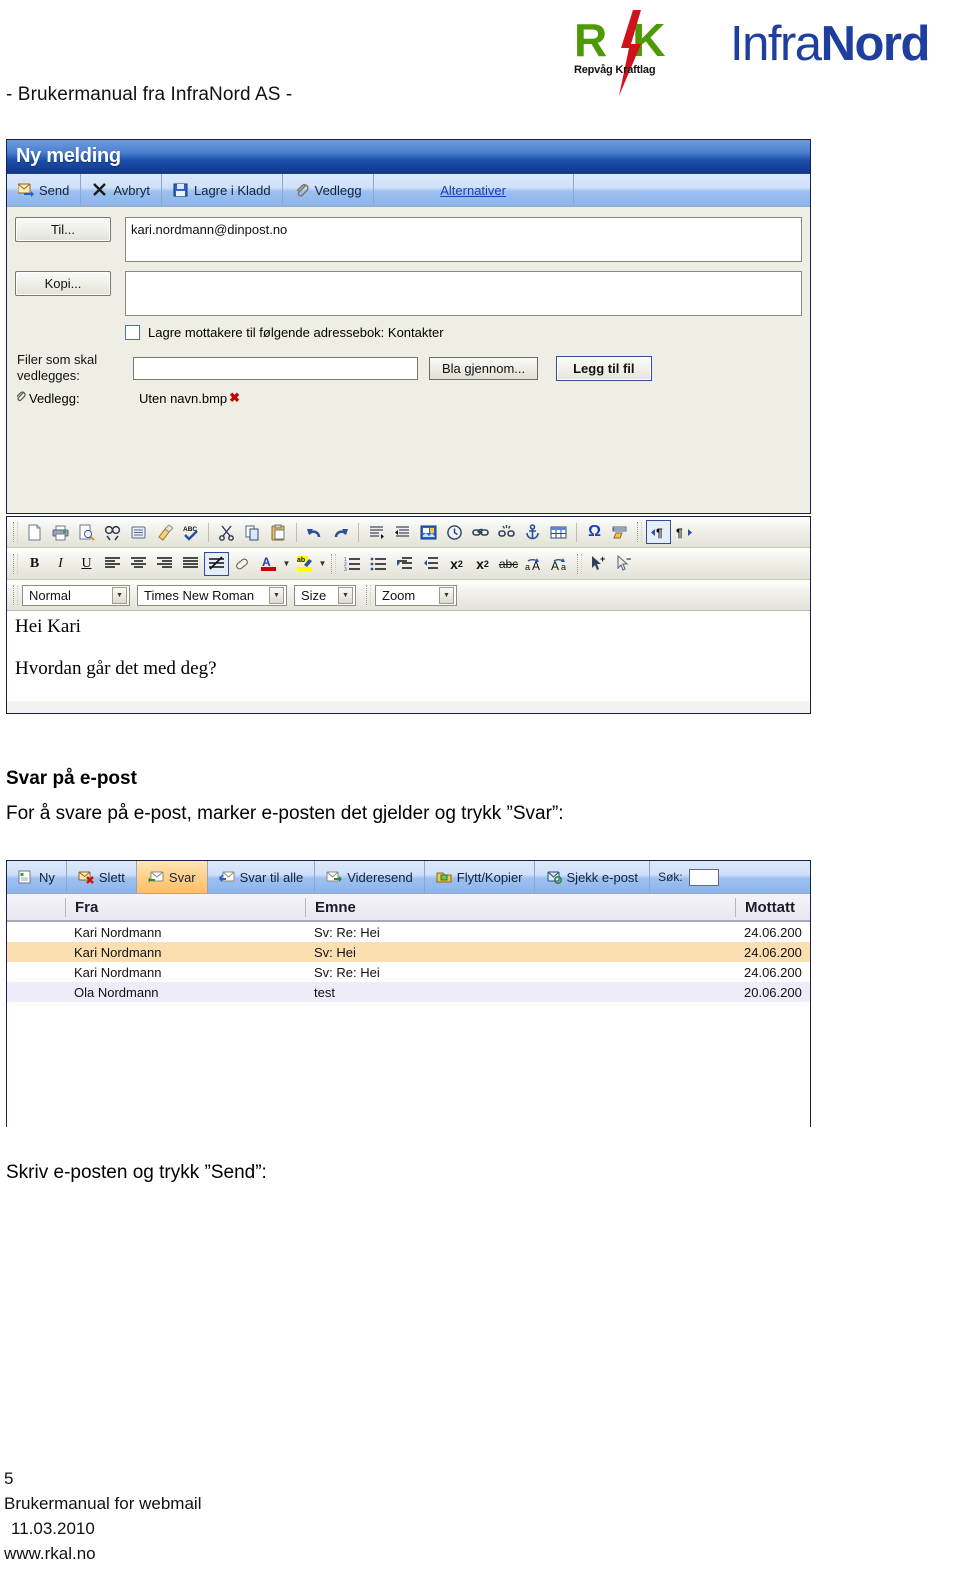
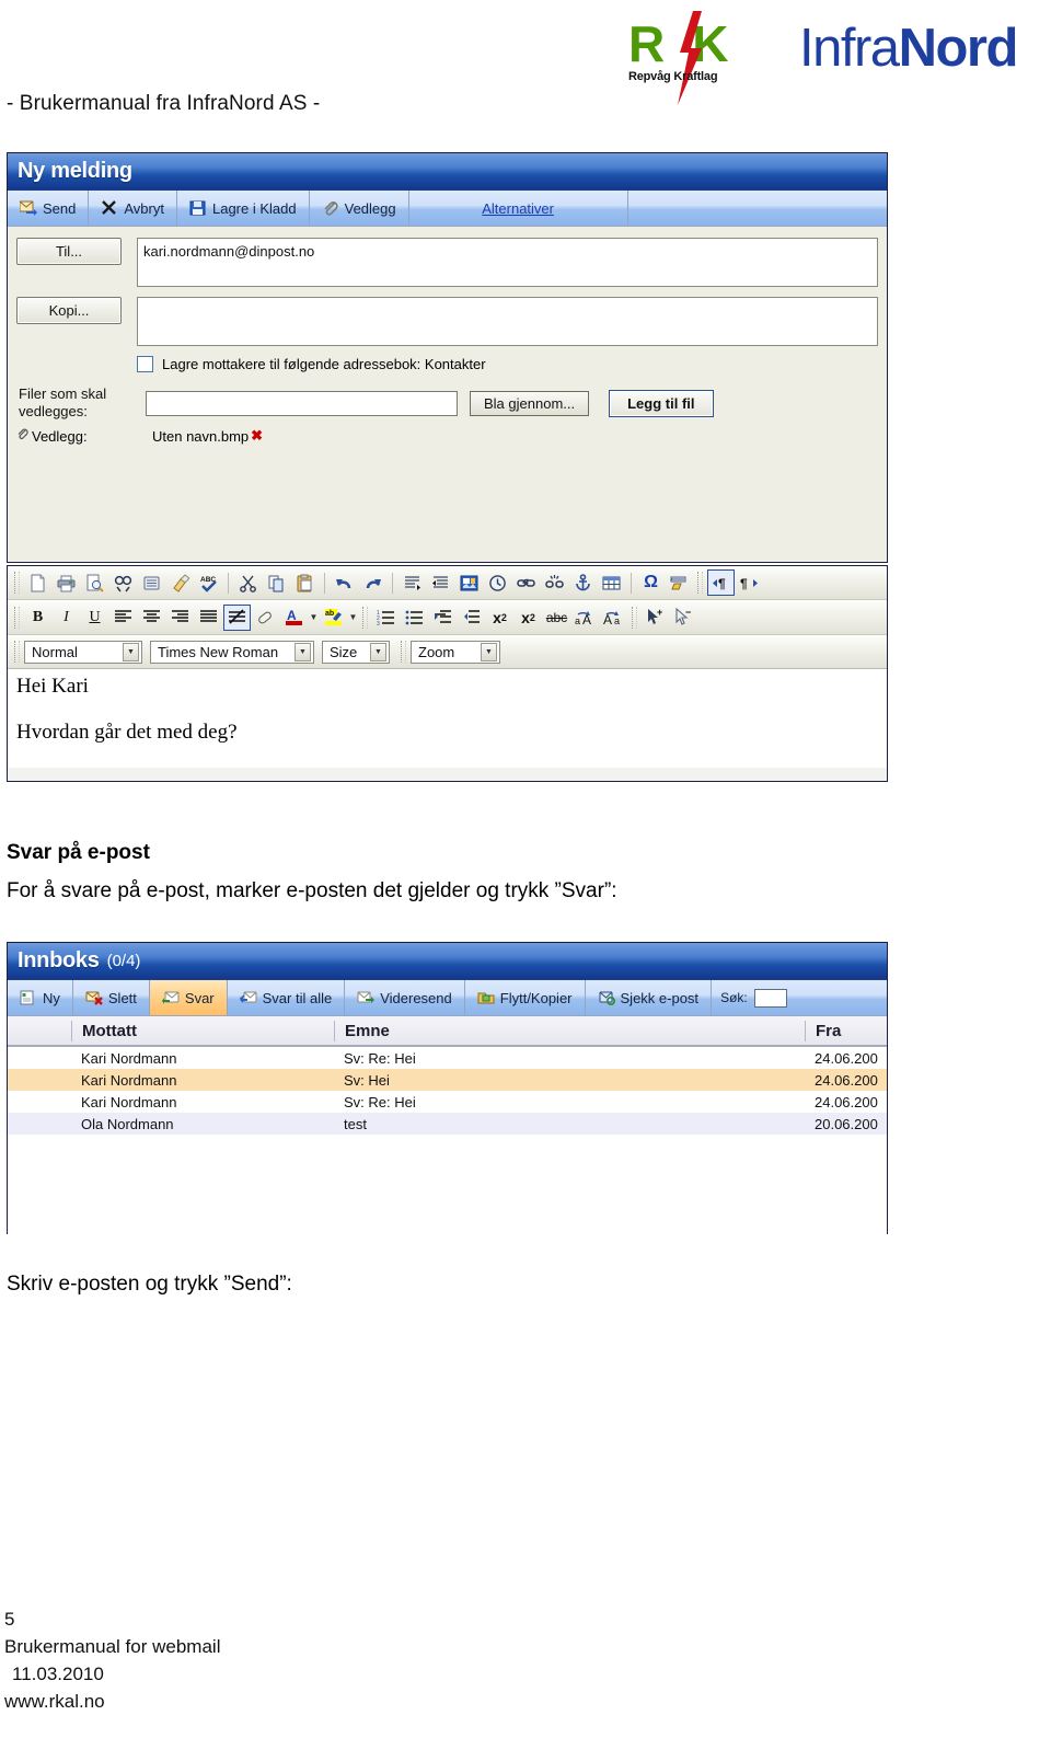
  - Brukermanual fra InfraNord AS -
  R K
  Repvåg Kraftlag
  InfraNord
  Ny melding
  Send
  Avbryt
  Lagre i Kladd
  Vedlegg
  Alternativer
  Til...
  kari.nordmann@dinpost.no
  Kopi...
  Lagre mottakere til følgende adressebok: Kontakter
  Filer som skal
  vedlegges:
  Bla gjennom...
  Legg til fil
  Vedlegg:
  Uten navn.bmp
  ✖
  Ω
  ¶
  ¶
  B
  I
  U
  A
  ▼
  ▼
  x
  2
  x
  2
  abc
  a
  A
  A
  a
  +
  −
  Normal
  Times New Roman
  Size
  Zoom
  Hei Kari
  Hvordan går det med deg?
  Svar på e-post
  For å svare på e-post, marker e-posten det gjelder og trykk ”Svar”:
+ Innboks
+ (0/4)
  Ny
  Slett
  Svar
  Svar til alle
  Videresend
  Flytt/Kopier
  Sjekk e-post
  Søk:
- Fra
+ Mottatt
  Emne
- Mottatt
+ Fra
  Kari Nordmann
  Sv: Re: Hei
  24.06.200
  Kari Nordmann
  Sv: Hei
  24.06.200
  Kari Nordmann
  Sv: Re: Hei
  24.06.200
  Ola Nordmann
  test
  20.06.200
  Skriv e-posten og trykk ”Send”:
  5
  Brukermanual for webmail
  11.03.2010
  www.rkal.no
